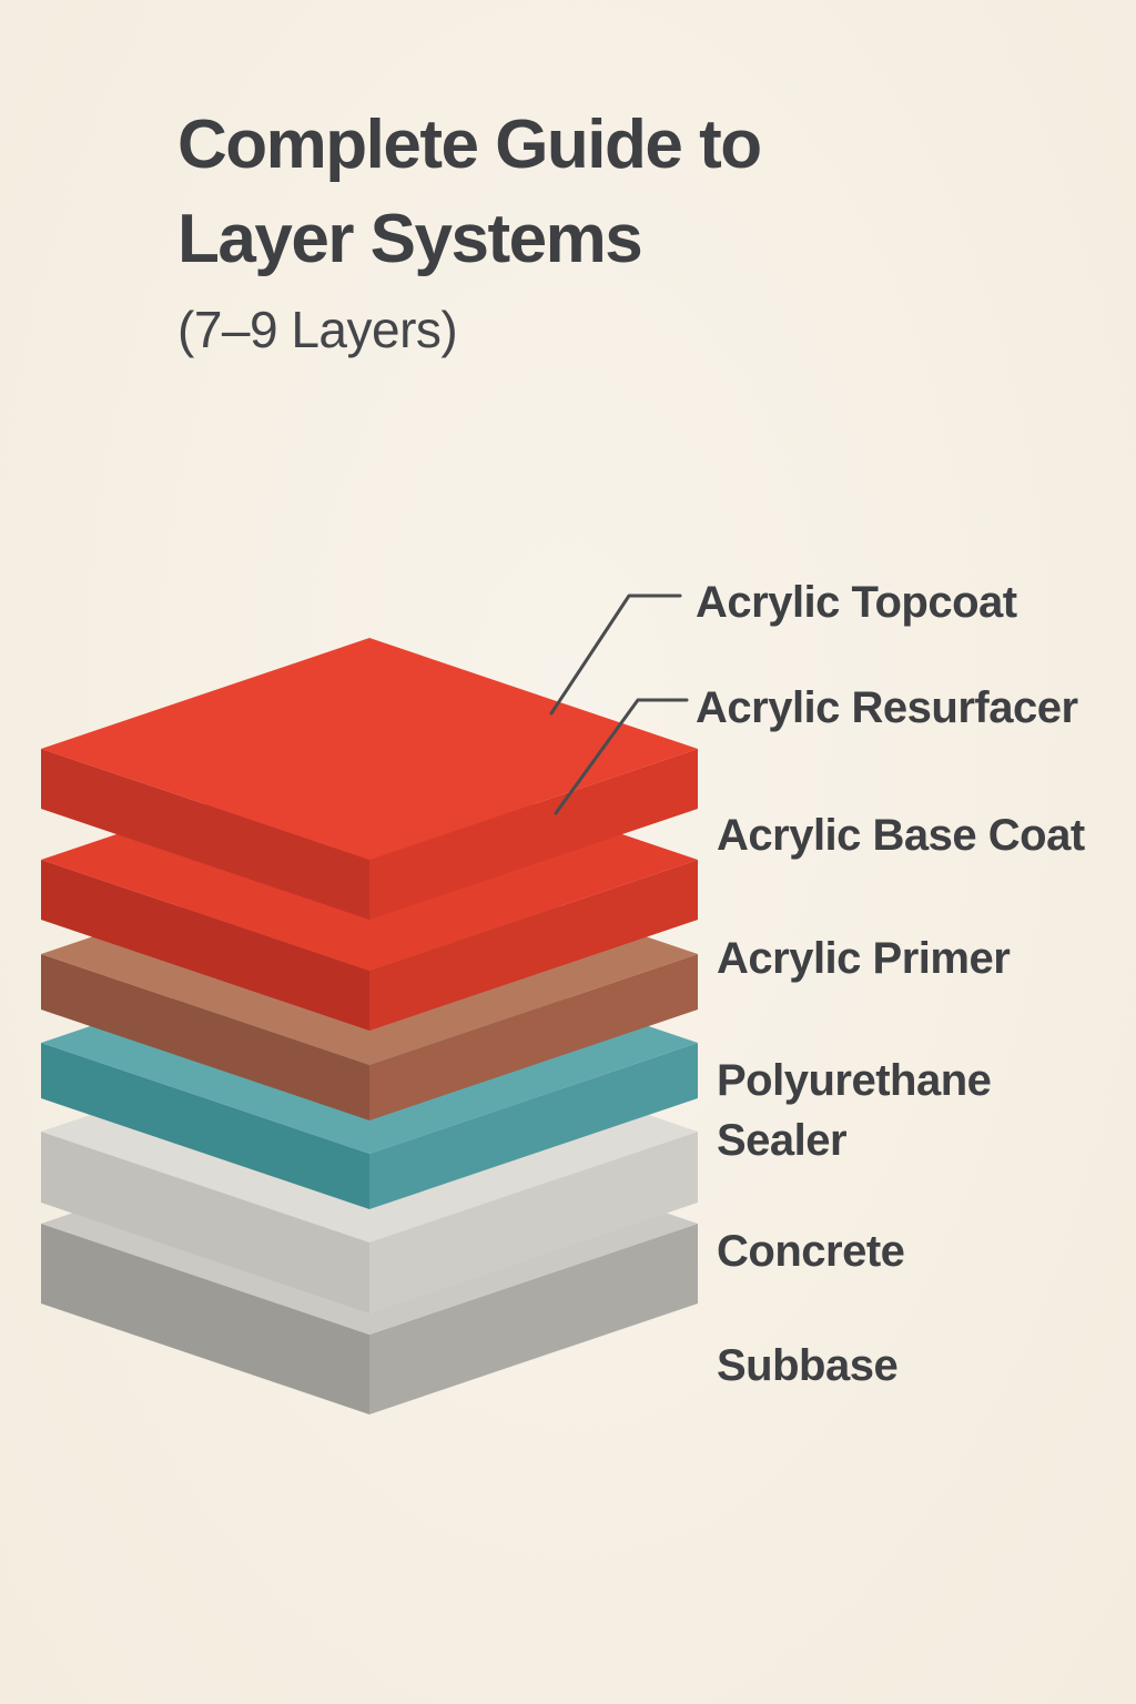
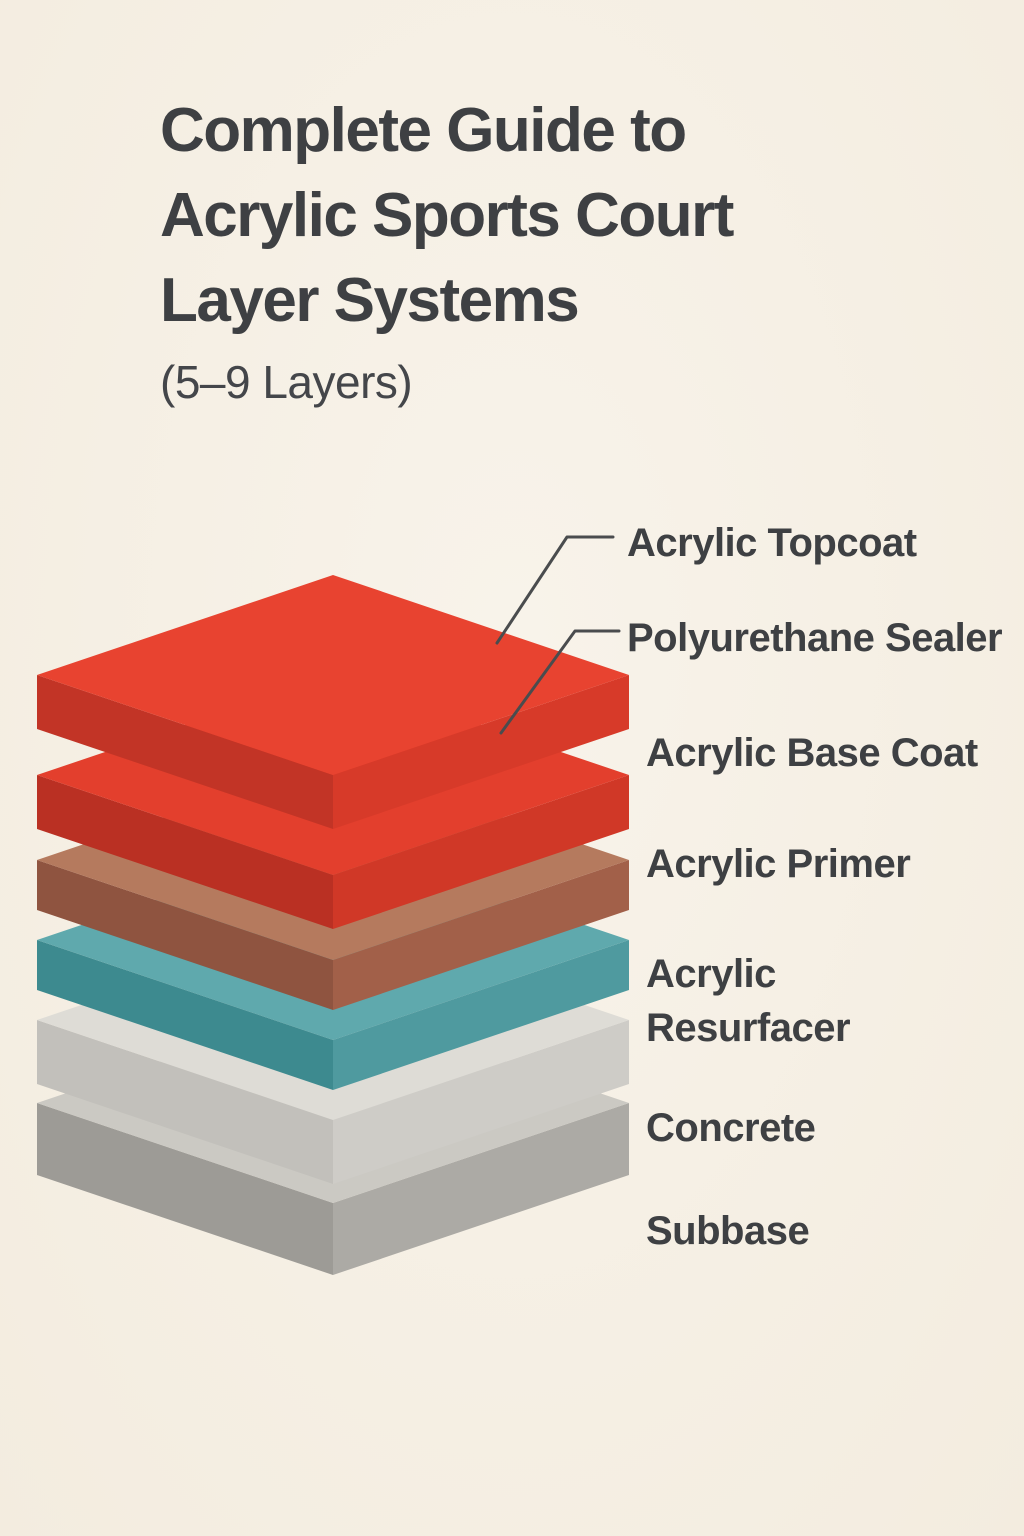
  Complete Guide to
+ Acrylic Sports Court
  Layer Systems
- (7–9 Layers)
+ (5–9 Layers)
  Acrylic Topcoat
- Acrylic Resurfacer
+ Polyurethane Sealer
  Acrylic Base Coat
  Acrylic Primer
- Polyurethane Sealer
+ Acrylic Resurfacer
  Concrete
  Subbase
